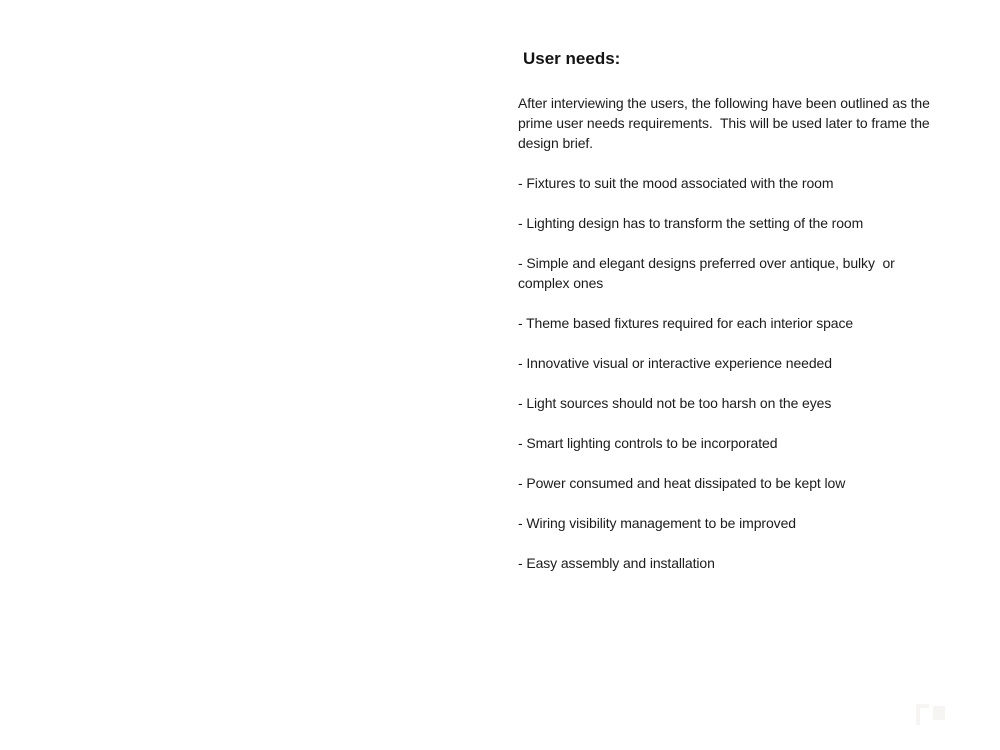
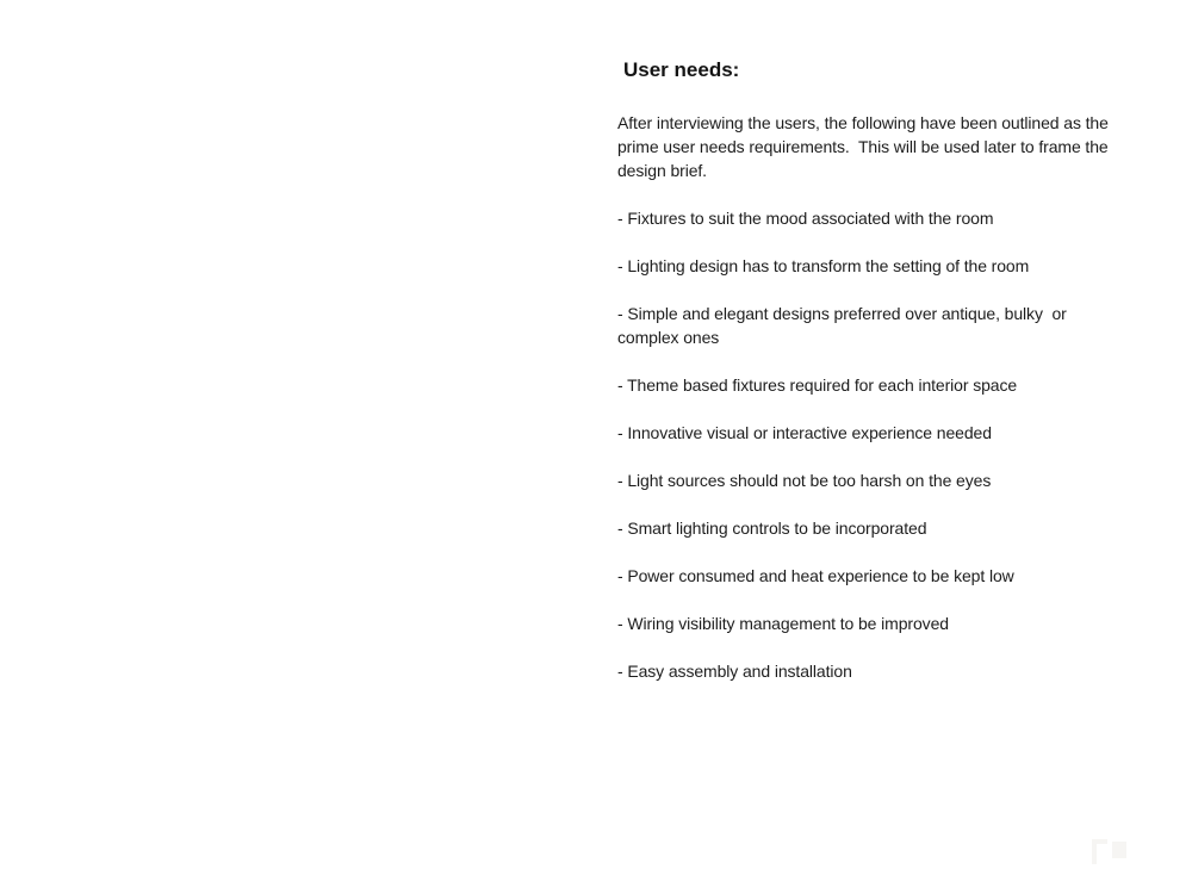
  User needs:
  After interviewing the users, the following have been outlined as the prime user needs requirements. This will be used later to frame the design brief.
  - Fixtures to suit the mood associated with the room
  - Lighting design has to transform the setting of the room
  - Simple and elegant designs preferred over antique, bulky or complex ones
  - Theme based fixtures required for each interior space
  - Innovative visual or interactive experience needed
  - Light sources should not be too harsh on the eyes
  - Smart lighting controls to be incorporated
- - Power consumed and heat dissipated to be kept low
+ - Power consumed and heat experience to be kept low
  - Wiring visibility management to be improved
  - Easy assembly and installation
